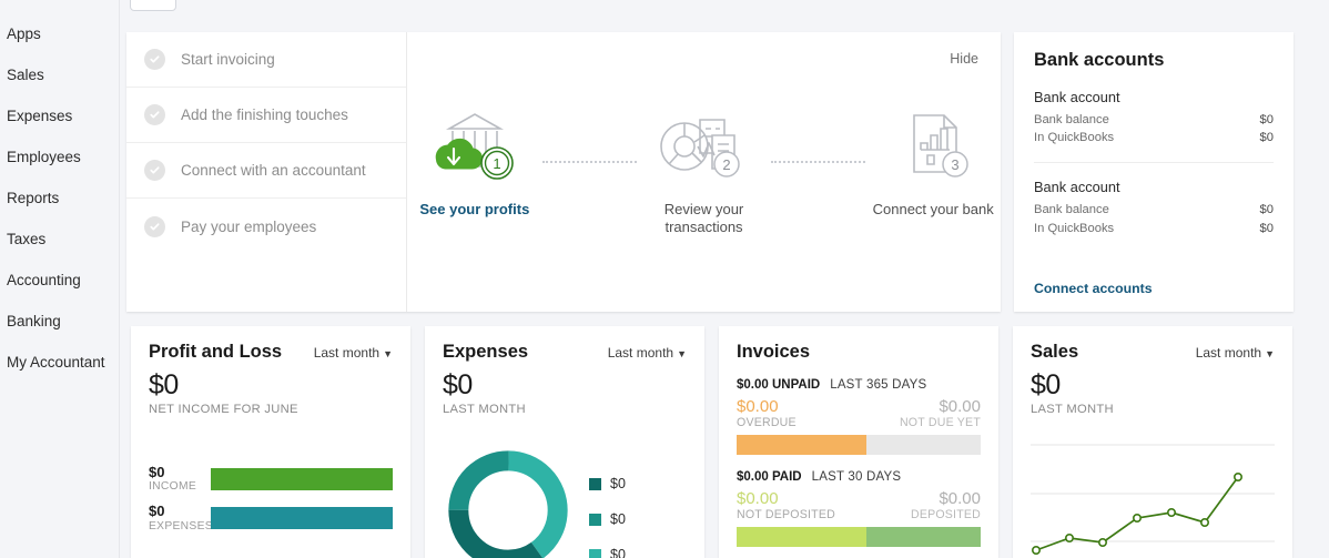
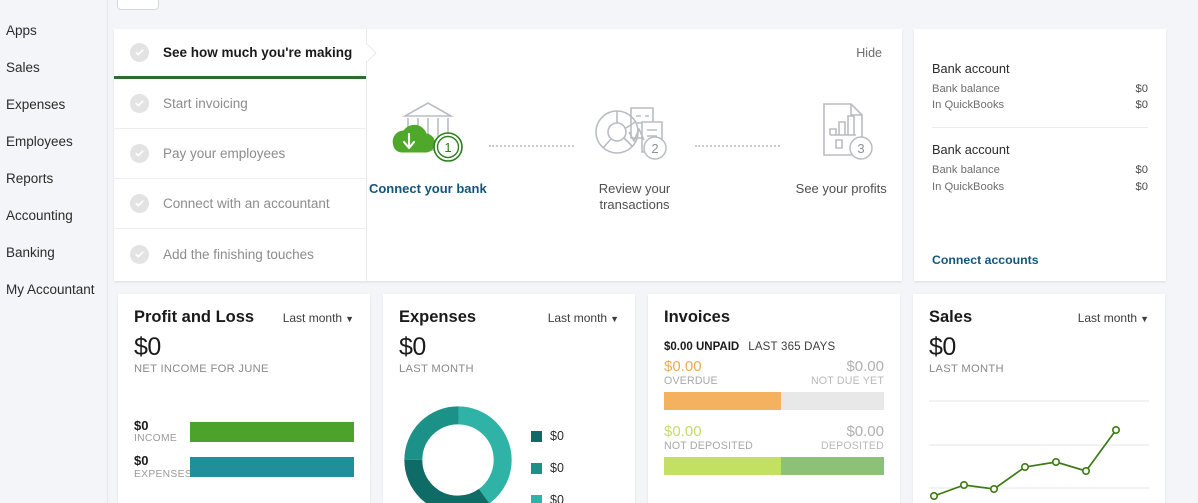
  Apps
  Sales
  Expenses
  Employees
  Reports
- Taxes
  Accounting
  Banking
  My Accountant
+ See how much you're making
  Start invoicing
- Add the finishing touches
+ Pay your employees
  Connect with an accountant
- Pay your employees
+ Add the finishing touches
  Hide
  1
- See your profits
+ Connect your bank
  2
  Review your
  transactions
  3
- Connect your bank
+ See your profits
- Bank accounts
  Bank account
  Bank balance
  $0
  In QuickBooks
  $0
  Bank account
  Bank balance
  $0
  In QuickBooks
  $0
  Connect accounts
  Profit and Loss
  Last month ▼
  $0
  NET INCOME FOR JUNE
  $0
  INCOME
  $0
  EXPENSES
  Expenses
  Last month ▼
  $0
  LAST MONTH
  $0
  $0
  $0
  Invoices
  $0.00 UNPAID LAST 365 DAYS
  $0.00
  OVERDUE
  $0.00
  NOT DUE YET
- $0.00 PAID LAST 30 DAYS
  $0.00
  NOT DEPOSITED
  $0.00
  DEPOSITED
  Sales
  Last month ▼
  $0
  LAST MONTH
